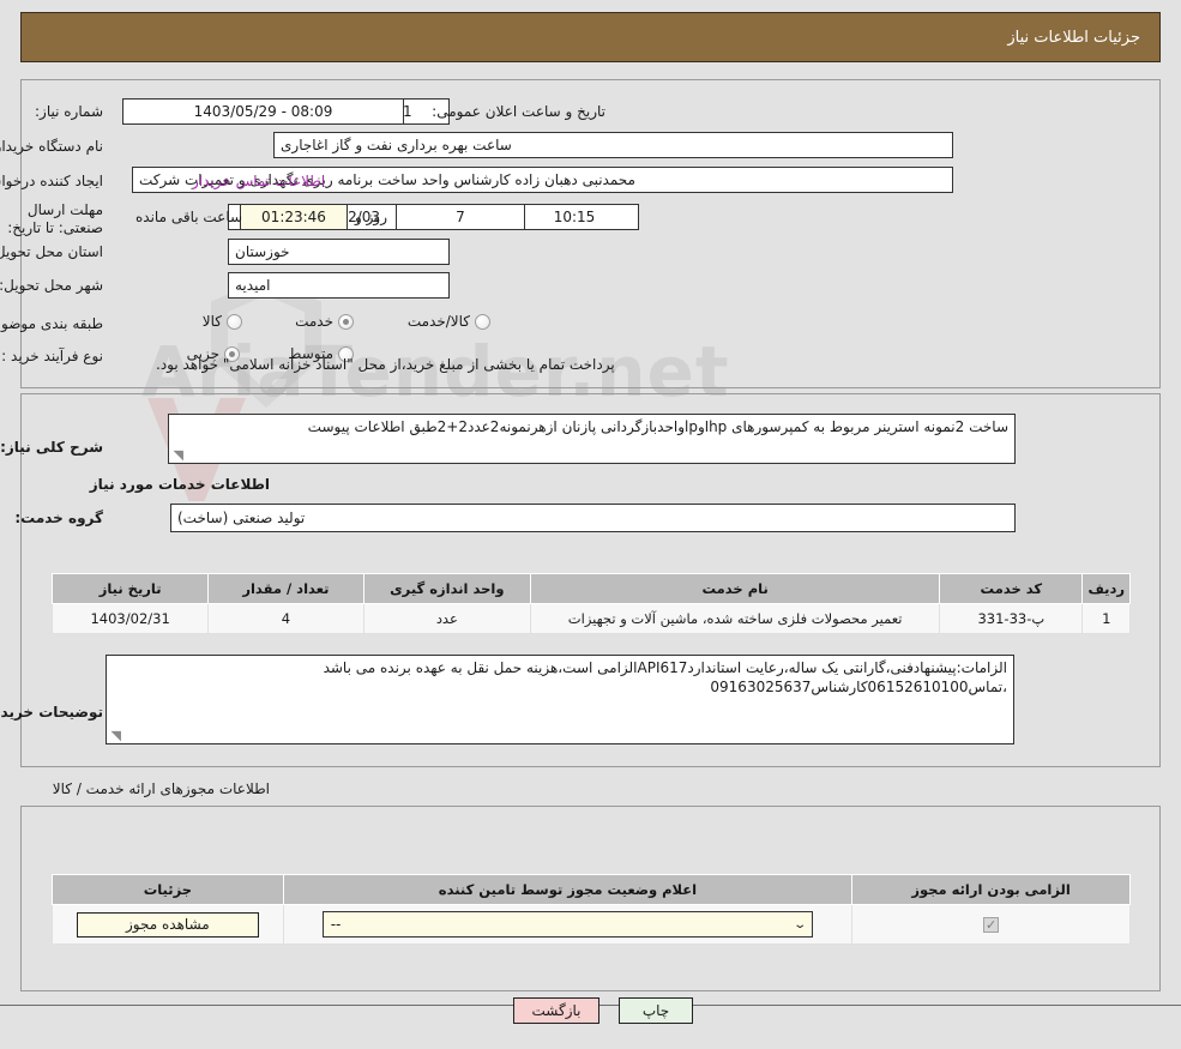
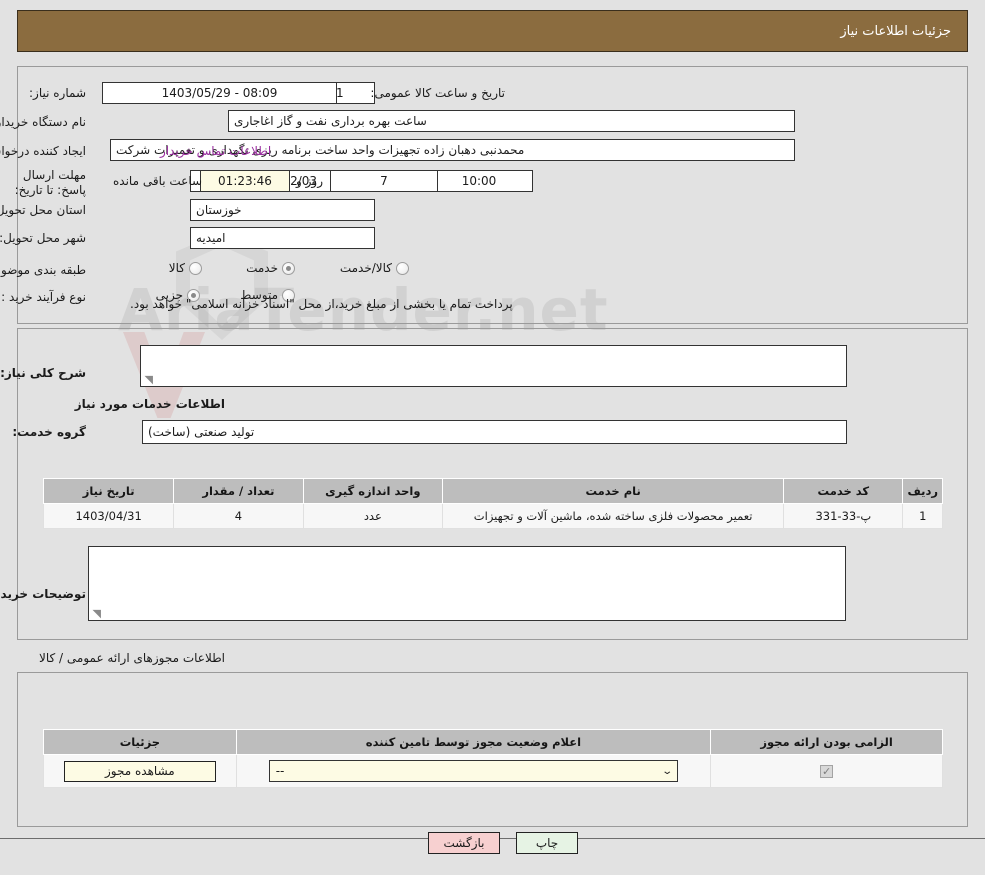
  AriaTender.net
  جزئیات اطلاعات نیاز
  شماره نیاز:
- تاریخ و ساعت اعلان عمومی:
+ تاریخ و ساعت کالا عمومی:
  1403/05/29 - 08:09
  نام دستگاه خریدا
  ساعت بهره برداری نفت و گاز اغاجاری
  ایجاد کننده درخوا
- محمدنبی دهبان زاده کارشناس واحد ساخت برنامه ریزی نگهداری و تعمیرات شرکت
+ محمدنبی دهبان زاده تجهیزات واحد ساخت برنامه ریزی نگهداری و تعمیرات شرکت
  اطلاعات تماس خریدار
- مهلت ارسال صنعتی: تا تاریخ:
+ مهلت ارسال پاسخ: تا تاریخ:
- 10:15
+ 10:00
  7
  روز و
  01:23:46
  ساعت باقی مانده
  استان محل تحویل
  خوزستان
  شهر محل تحویل:
  امیدیه
  طبقه بندی موضو
  کالا
  خدمت
  کالا/خدمت
  نوع فرآیند خرید :
  جزیی
  متوسط
  پرداخت تمام یا بخشی از مبلغ خرید،از محل "اسناد خزانه اسلامی" خواهد بود.
  شرح کلی نیاز:
- ساخت 2نمونه استرینر مربوط به کمپرسورهای hpاوlpواحدبازگردانی پازنان ازهرنمونه2عدد2+2طبق اطلاعات پیوست
  ◥
  اطلاعات خدمات مورد نیاز
  گروه خدمت:
  تولید صنعتی (ساخت)
  ردیف	کد خدمت	نام خدمت	واحد اندازه گیری	تعداد / مقدار	تاریخ نیاز
- 1	پ-33-331	تعمیر محصولات فلزی ساخته شده، ماشین آلات و تجهیزات	عدد	4	1403/02/31
+ 1	پ-33-331	تعمیر محصولات فلزی ساخته شده، ماشین آلات و تجهیزات	عدد	4	1403/04/31
  توضیحات خرید
- الزامات:پیشنهادفنی،گارانتی یک ساله،رعایت استانداردAPI617الزامی است،هزینه حمل نقل به عهده برنده می باشد
- ،تماس06152610100کارشناس09163025637
  ◥
- اطلاعات مجوزهای ارائه خدمت / کالا
+ اطلاعات مجوزهای ارائه عمومی / کالا
  الزامی بودن ارائه مجوز	اعلام وضعیت مجوز توسط تامین کننده	جزئیات
  ✓	⌄ --	مشاهده مجوز
  بازگشت
  چاپ
